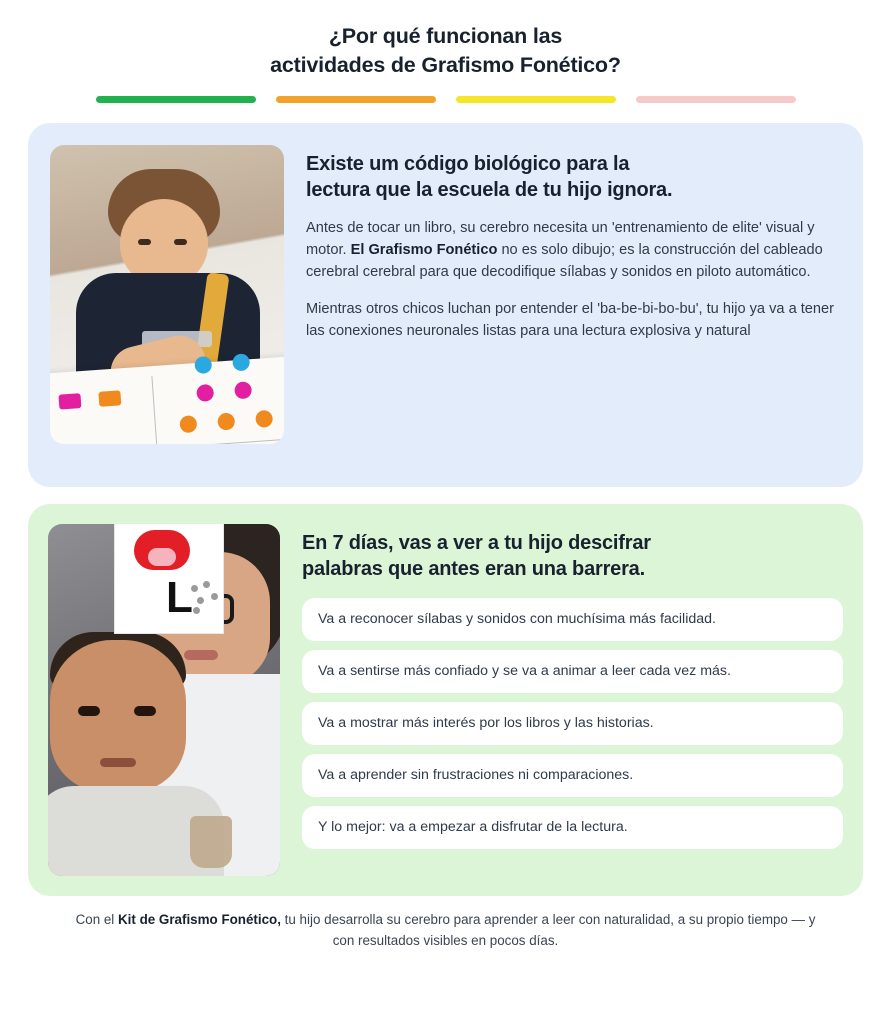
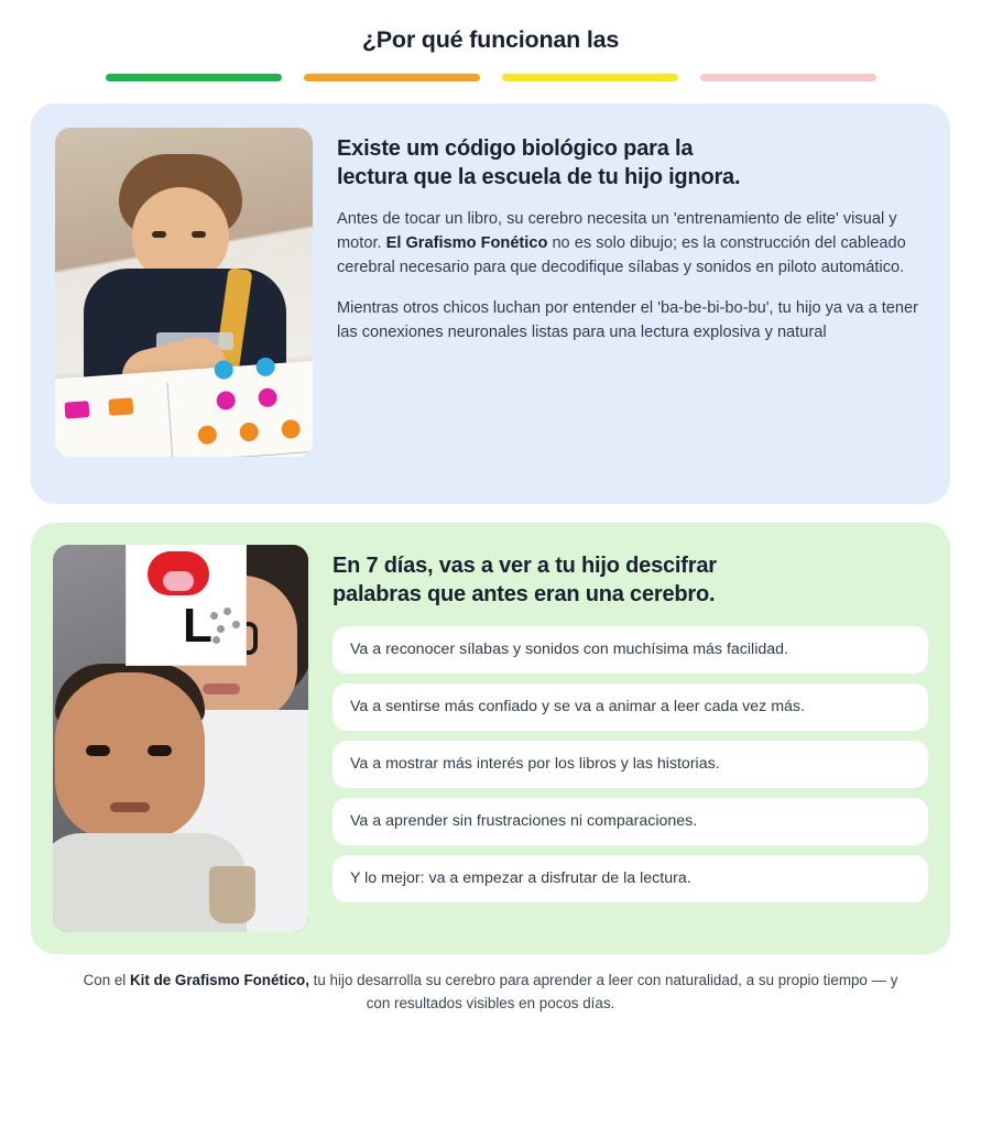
  ¿Por qué funcionan las
- actividades de Grafismo Fonético?
  Existe um código biológico para la
  lectura que la escuela de tu hijo ignora.
- Antes de tocar un libro, su cerebro necesita un 'entrenamiento de elite' visual y motor. El Grafismo Fonético no es solo dibujo; es la construcción del cableado cerebral cerebral para que decodifique sílabas y sonidos en piloto automático.
+ Antes de tocar un libro, su cerebro necesita un 'entrenamiento de elite' visual y motor. El Grafismo Fonético no es solo dibujo; es la construcción del cableado cerebral necesario para que decodifique sílabas y sonidos en piloto automático.
  Mientras otros chicos luchan por entender el 'ba-be-bi-bo-bu', tu hijo ya va a tener las conexiones neuronales listas para una lectura explosiva y natural
  L
  En 7 días, vas a ver a tu hijo descifrar
- palabras que antes eran una barrera.
+ palabras que antes eran una cerebro.
  Va a reconocer sílabas y sonidos con muchísima más facilidad.
  Va a sentirse más confiado y se va a animar a leer cada vez más.
  Va a mostrar más interés por los libros y las historias.
  Va a aprender sin frustraciones ni comparaciones.
  Y lo mejor: va a empezar a disfrutar de la lectura.
  Con el Kit de Grafismo Fonético, tu hijo desarrolla su cerebro para aprender a leer con naturalidad, a su propio tiempo — y con resultados visibles en pocos días.
